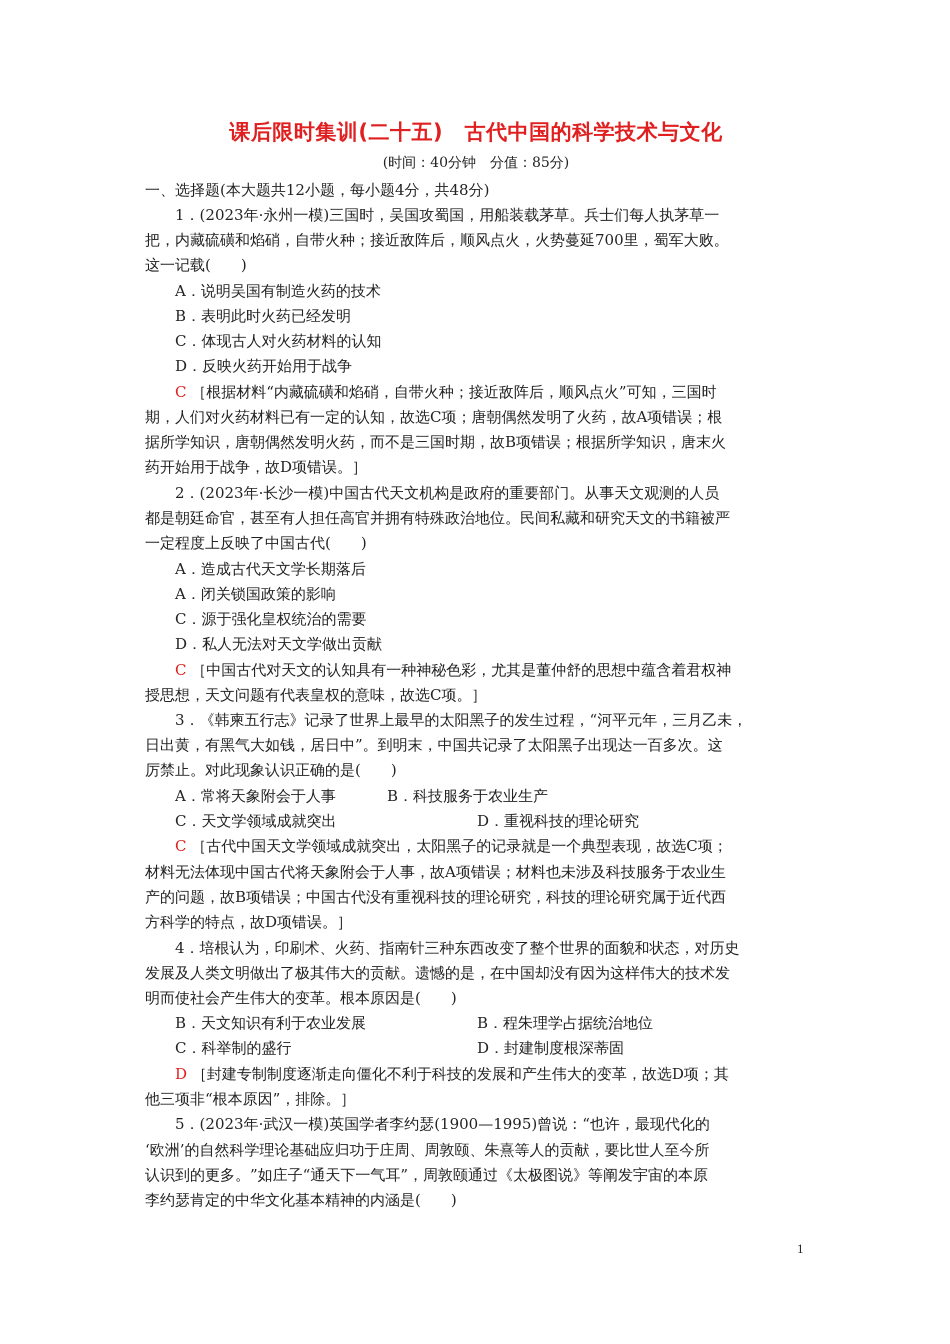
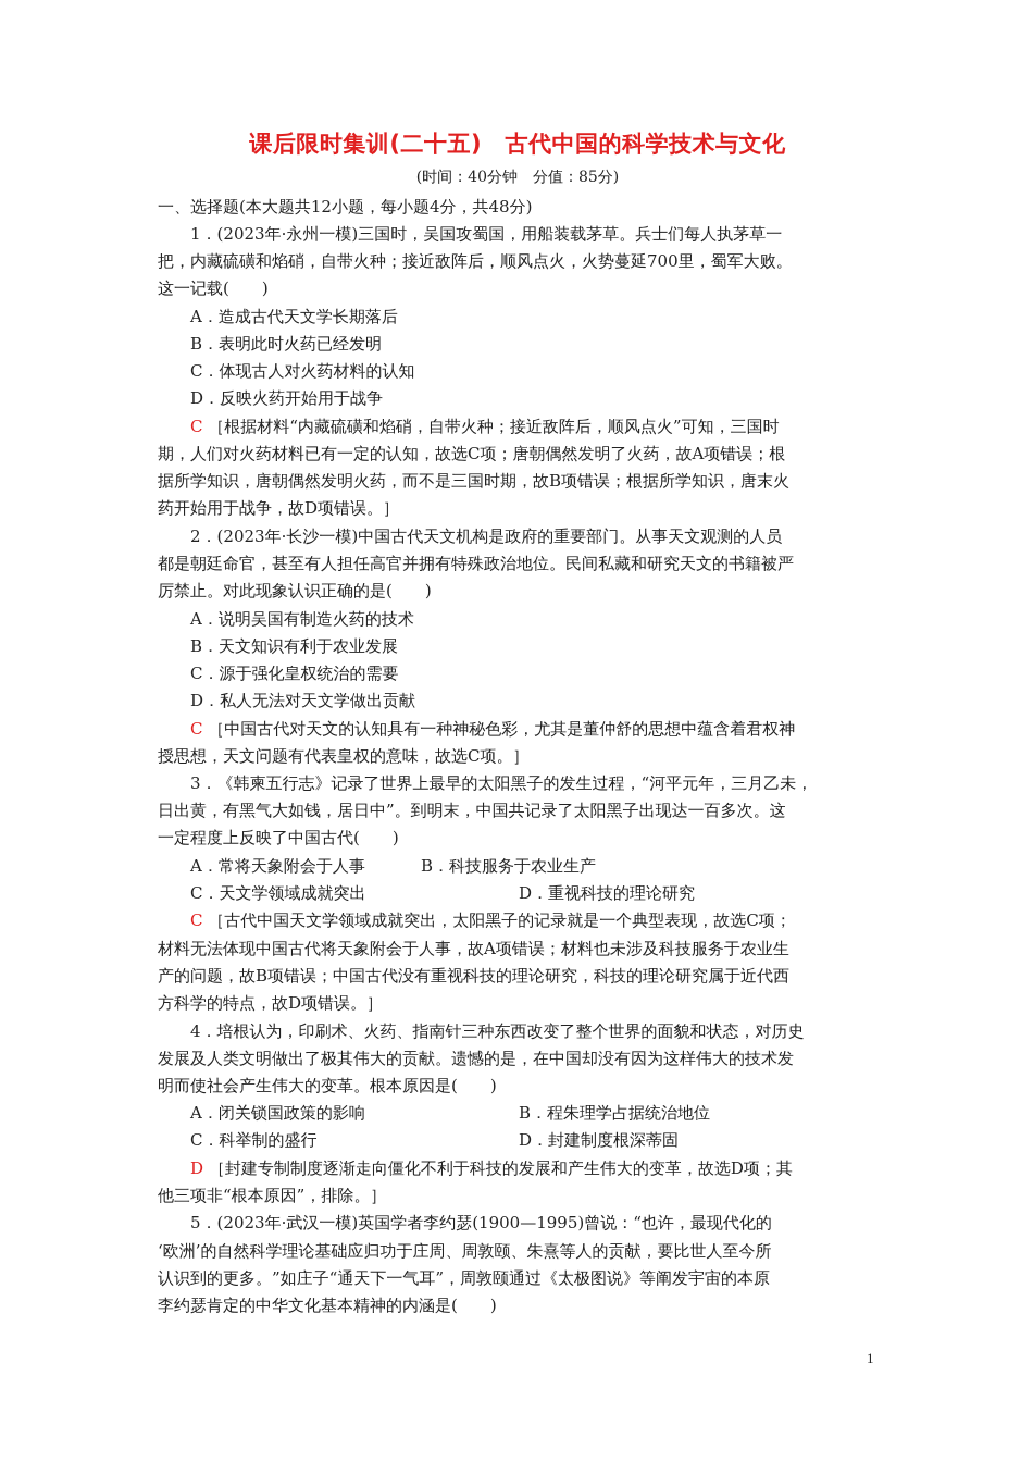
  课后限时集训(二十五) 古代中国的科学技术与文化
  (时间：40分钟 分值：85分)
  一、选择题(本大题共12小题，每小题4分，共48分)
  1．(2023年·永州一模)三国时，吴国攻蜀国，用船装载茅草。兵士们每人执茅草一
  把，内藏硫磺和焰硝，自带火种；接近敌阵后，顺风点火，火势蔓延700里，蜀军大败。
  这一记载( )
- A．说明吴国有制造火药的技术
+ A．造成古代天文学长期落后
  B．表明此时火药已经发明
  C．体现古人对火药材料的认知
  D．反映火药开始用于战争
  C ［根据材料“内藏硫磺和焰硝，自带火种；接近敌阵后，顺风点火”可知，三国时
  期，人们对火药材料已有一定的认知，故选C项；唐朝偶然发明了火药，故A项错误；根
  据所学知识，唐朝偶然发明火药，而不是三国时期，故B项错误；根据所学知识，唐末火
  药开始用于战争，故D项错误。］
  2．(2023年·长沙一模)中国古代天文机构是政府的重要部门。从事天文观测的人员
  都是朝廷命官，甚至有人担任高官并拥有特殊政治地位。民间私藏和研究天文的书籍被严
- 一定程度上反映了中国古代( )
+ 厉禁止。对此现象认识正确的是( )
- A．造成古代天文学长期落后
+ A．说明吴国有制造火药的技术
- A．闭关锁国政策的影响
+ B．天文知识有利于农业发展
  C．源于强化皇权统治的需要
  D．私人无法对天文学做出贡献
  C ［中国古代对天文的认知具有一种神秘色彩，尤其是董仲舒的思想中蕴含着君权神
  授思想，天文问题有代表皇权的意味，故选C项。］
  3．《韩柬五行志》记录了世界上最早的太阳黑子的发生过程，“河平元年，三月乙未，
  日出黄，有黑气大如钱，居日中”。到明末，中国共记录了太阳黑子出现达一百多次。这
- 厉禁止。对此现象认识正确的是( )
+ 一定程度上反映了中国古代( )
  A．常将天象附会于人事
  B．科技服务于农业生产
  C．天文学领域成就突出
  D．重视科技的理论研究
  C ［古代中国天文学领域成就突出，太阳黑子的记录就是一个典型表现，故选C项；
  材料无法体现中国古代将天象附会于人事，故A项错误；材料也未涉及科技服务于农业生
  产的问题，故B项错误；中国古代没有重视科技的理论研究，科技的理论研究属于近代西
  方科学的特点，故D项错误。］
  4．培根认为，印刷术、火药、指南针三种东西改变了整个世界的面貌和状态，对历史
  发展及人类文明做出了极其伟大的贡献。遗憾的是，在中国却没有因为这样伟大的技术发
  明而使社会产生伟大的变革。根本原因是( )
- B．天文知识有利于农业发展
+ A．闭关锁国政策的影响
  B．程朱理学占据统治地位
  C．科举制的盛行
  D．封建制度根深蒂固
  D ［封建专制制度逐渐走向僵化不利于科技的发展和产生伟大的变革，故选D项；其
  他三项非“根本原因”，排除。］
  5．(2023年·武汉一模)英国学者李约瑟(1900—1995)曾说：“也许，最现代化的
  ‘欧洲’的自然科学理论基础应归功于庄周、周敦颐、朱熹等人的贡献，要比世人至今所
  认识到的更多。”如庄子“通天下一气耳”，周敦颐通过《太极图说》等阐发宇宙的本原
  李约瑟肯定的中华文化基本精神的内涵是( )
  1
